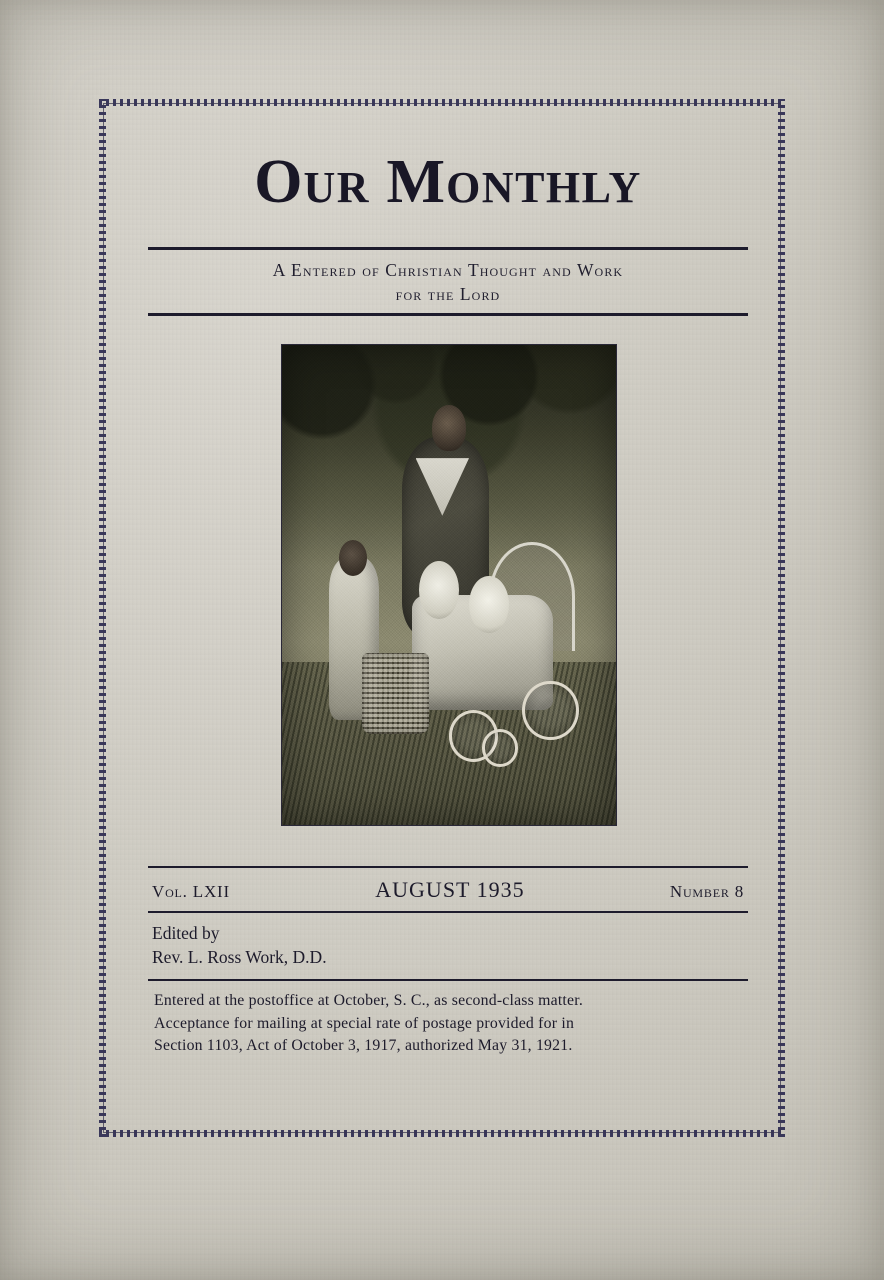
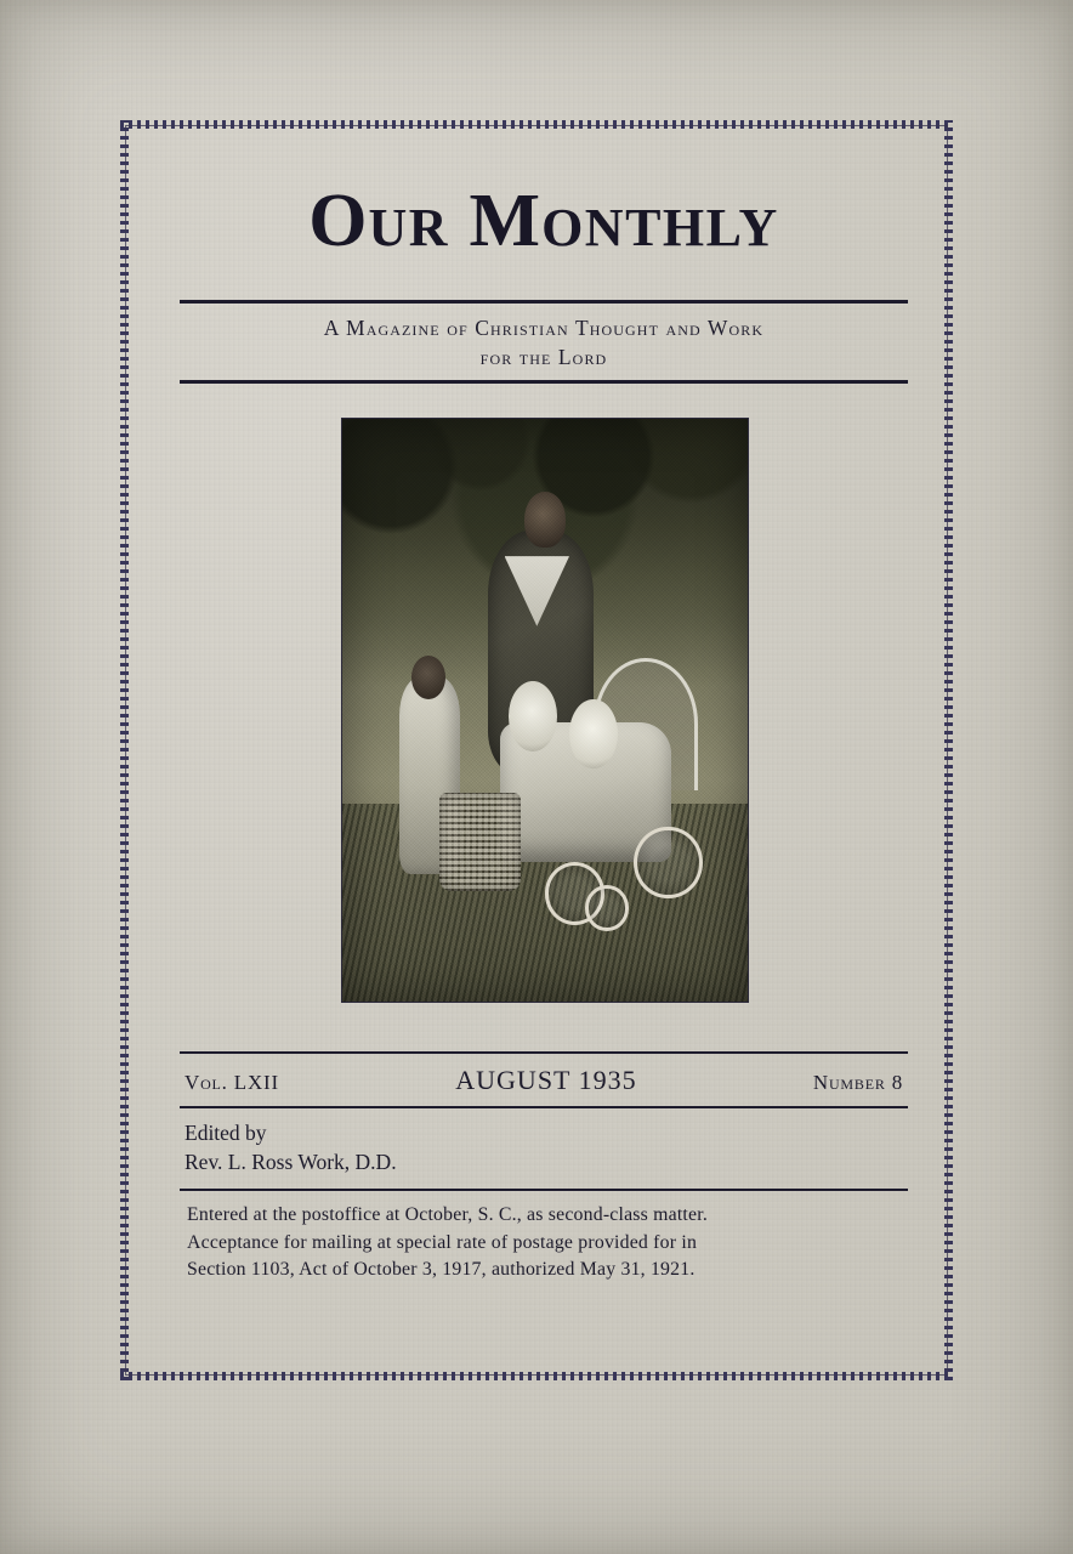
  OUR MONTHLY
- A Entered of Christian Thought and Work
+ A Magazine of Christian Thought and Work
  for the Lord
  Vol. LXII
  AUGUST 1935
  Number 8
  Edited by
  Rev. L. Ross Work, D.D.
  Entered at the postoffice at October, S. C., as second-class matter.
  Acceptance for mailing at special rate of postage provided for in
  Section 1103, Act of October 3, 1917, authorized May 31, 1921.
